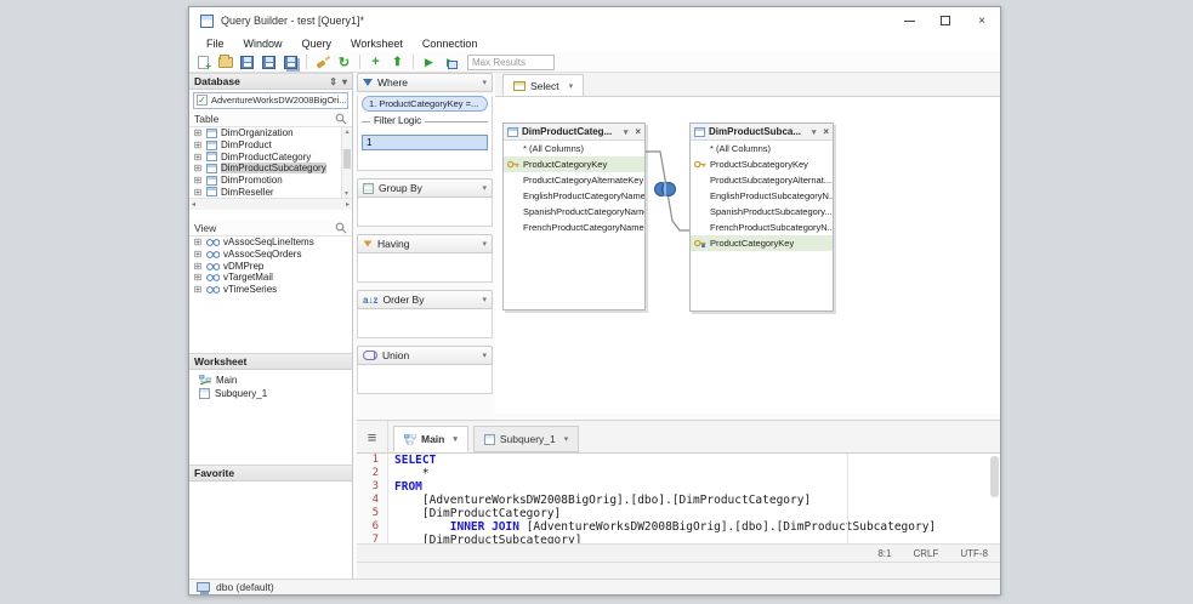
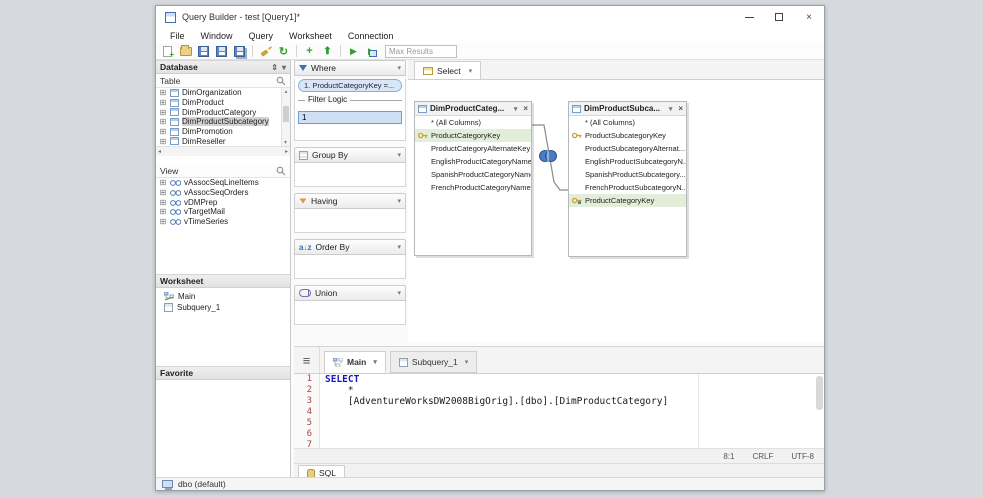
  Query Builder - test [Query1]*
  ×
  File
  Window
  Query
  Worksheet
  Connection
  +
  ↻
  +
  ⬆
  ▶
  ▶
  Max Results
  Database
  ⇕
  ▾
- ✓
- AdventureWorksDW2008BigOri...
  Table
  ⊞
  DimOrganization
  ⊞
  DimProduct
  ⊞
  DimProductCategory
  ⊞
  DimProductSubcategory
  ⊞
  DimPromotion
  ⊞
  DimReseller
  View
  ⊞
  vAssocSeqLineItems
  ⊞
  vAssocSeqOrders
  ⊞
  vDMPrep
  ⊞
  vTargetMail
  ⊞
  vTimeSeries
  Worksheet
  Main
  Subquery_1
  Favorite
  Where
  1. ProductCategoryKey =...
  Filter Logic
  1
  Group By
  Having
  a↓z
  Order By
  Union
  Select
  DimProductCateg...
  ×
  * (All Columns)
  ProductCategoryKey
  ProductCategoryAlternateKey
  EnglishProductCategoryName
  SpanishProductCategoryNam
  FrenchProductCategoryName
  DimProductSubca...
  ×
  * (All Columns)
  ProductSubcategoryKey
  ProductSubcategoryAlternat...
  EnglishProductSubcategoryN.
  SpanishProductSubcategory...
  FrenchProductSubcategoryN..
  ProductCategoryKey
  ≡
  Main
  Subquery_1
  1
  2
  3
  4
  5
  6
  7
  SELECT
  *
- FROM
  [AdventureWorksDW2008BigOrig].[dbo].[DimProductCategory]
- [DimProductCategory]
- INNER JOIN [AdventureWorksDW2008BigOrig].[dbo].[DimProductSubcategory]
- [DimProductSubcategory]
  8:1
  CRLF
  UTF-8
+ SQL
  dbo (default)
